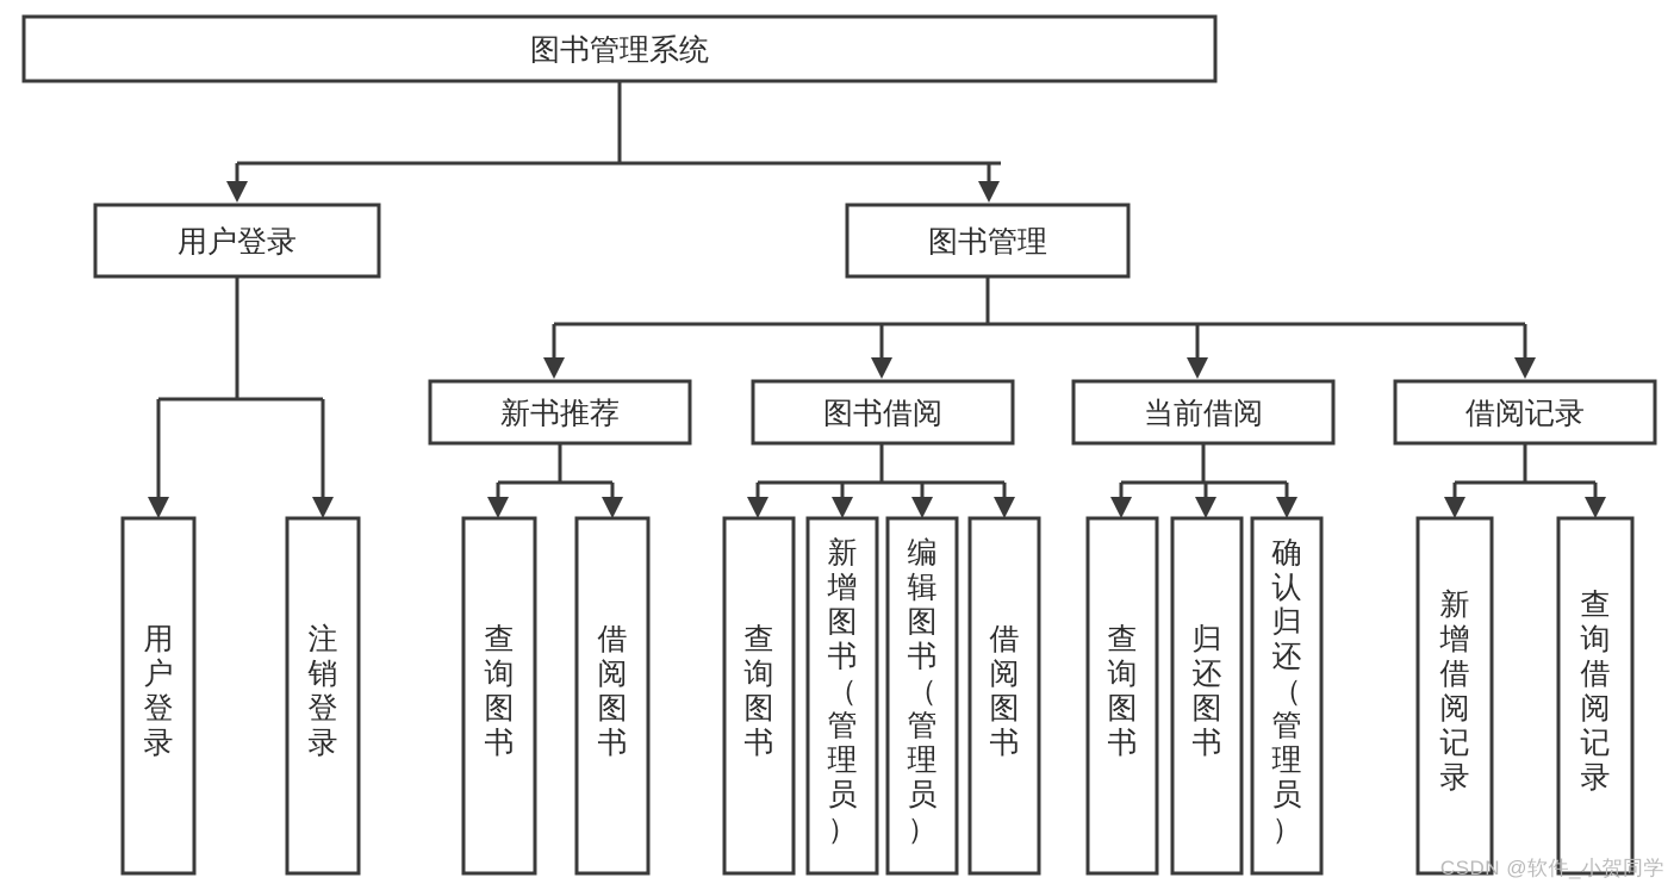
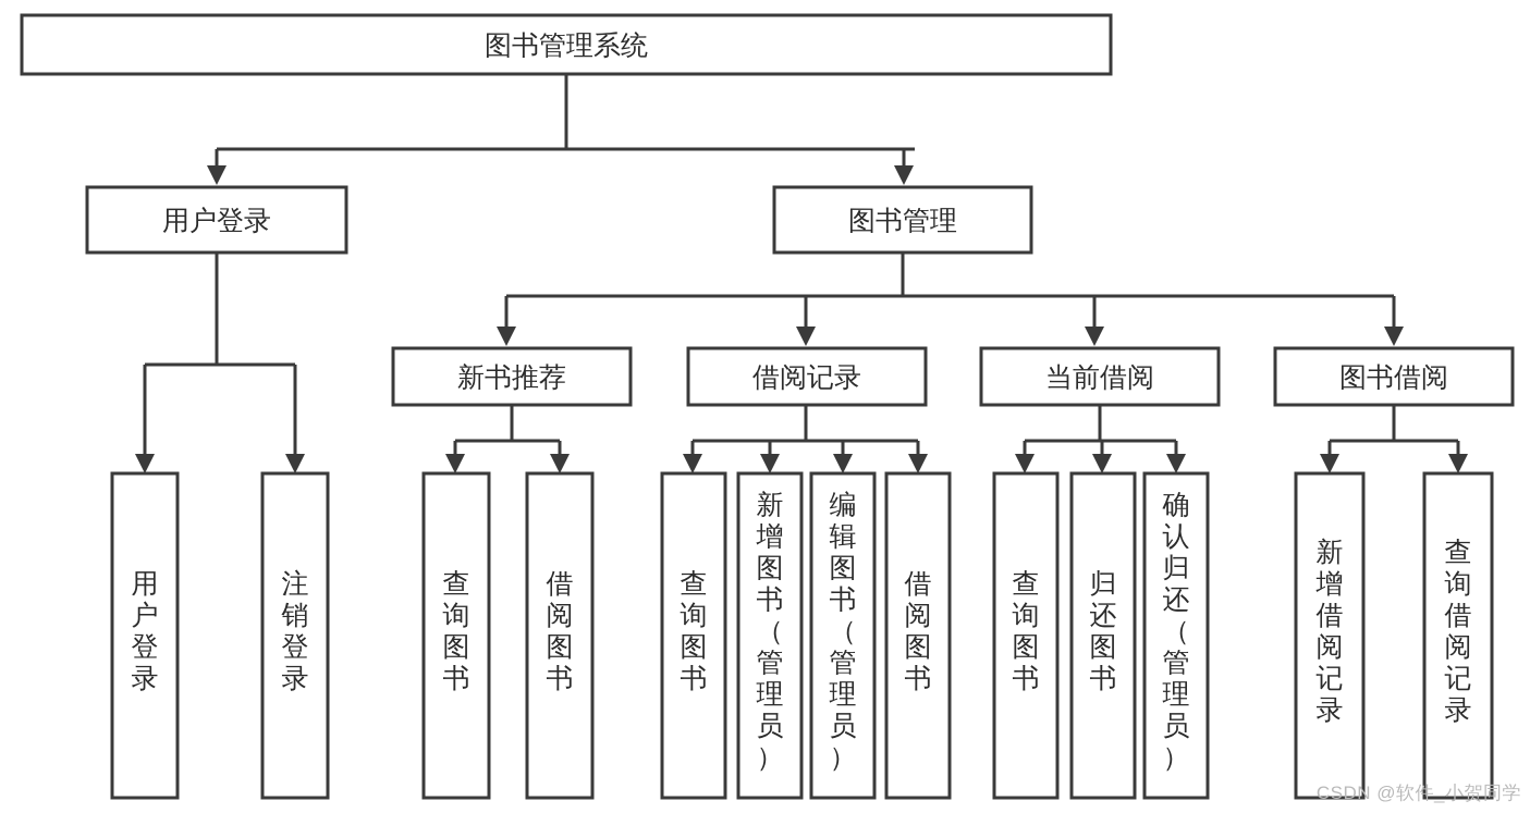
  图书管理系统
  用户登录
  图书管理
  新书推荐
- 图书借阅
+ 借阅记录
  当前借阅
- 借阅记录
+ 图书借阅
  用户登录
  注销登录
  查询图书
  借阅图书
  查询图书
  新增图书（管理员）
  编辑图书（管理员）
  借阅图书
  查询图书
  归还图书
  确认归还（管理员）
  新增借阅记录
  查询借阅记录
  CSDN @软件_小贺同学
